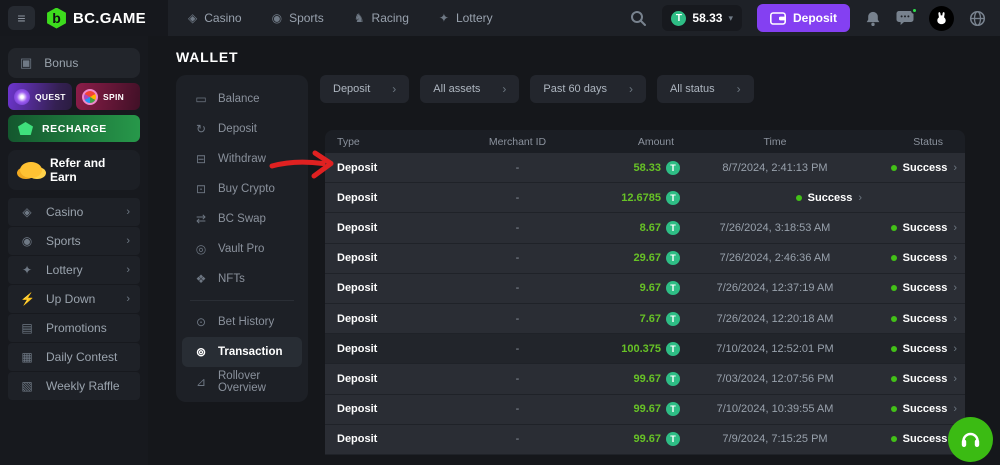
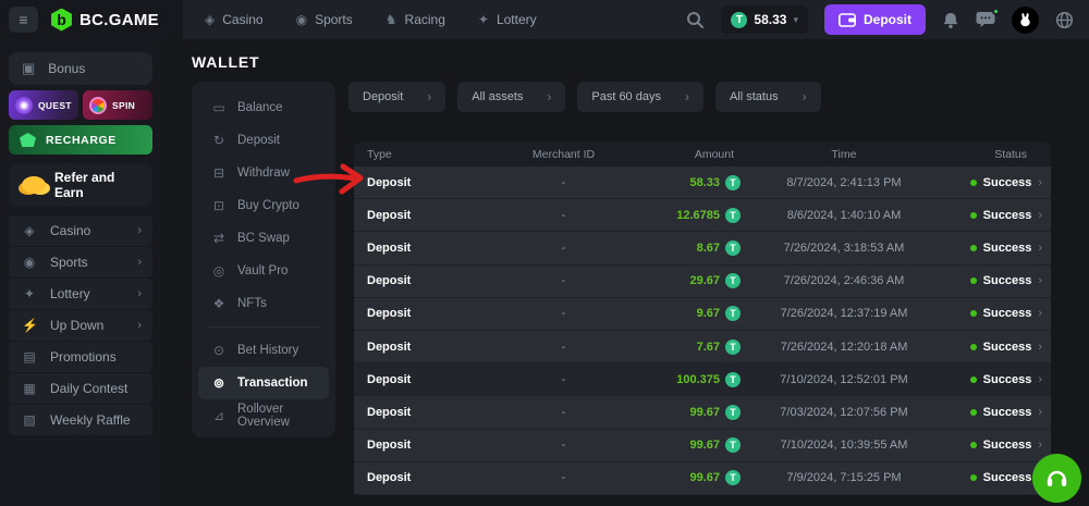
  ≡
  b
  BC.GAME
  ◈
  Casino
  ◉
  Sports
  ♞
  Racing
  ✦
  Lottery
  T
  58.33
  ▾
  Deposit
  ▣
  Bonus
  QUEST
  SPIN
  RECHARGE
  Refer and Earn
  ◈
  Casino
  ›
  ◉
  Sports
  ›
  ✦
  Lottery
  ›
  ⚡
  Up Down
  ›
  ▤
  Promotions
  ▦
  Daily Contest
  ▧
  Weekly Raffle
  WALLET
  ▭
  Balance
  ↻
  Deposit
  ⊟
  Withdraw
  ⊡
  Buy Crypto
  ⇄
  BC Swap
  ◎
  Vault Pro
  ❖
  NFTs
  ⊙
  Bet History
  ⊚
  Transaction
  ⊿
  Rollover Overview
  Deposit
  ›
  All assets
  ›
  Past 60 days
  ›
  All status
  ›
  Type
  Merchant ID
  Amount
  Time
  Status
  Deposit
  -
  58.33
  T
  8/7/2024, 2:41:13 PM
  Success
  ›
  Deposit
  -
  12.6785
  T
+ 8/6/2024, 1:40:10 AM
  Success
  ›
  Deposit
  -
  8.67
  T
  7/26/2024, 3:18:53 AM
  Success
  ›
  Deposit
  -
  29.67
  T
  7/26/2024, 2:46:36 AM
  Success
  ›
  Deposit
  -
  9.67
  T
  7/26/2024, 12:37:19 AM
  Success
  ›
  Deposit
  -
  7.67
  T
  7/26/2024, 12:20:18 AM
  Success
  ›
  Deposit
  -
  100.375
  T
  7/10/2024, 12:52:01 PM
  Success
  ›
  Deposit
  -
  99.67
  T
  7/03/2024, 12:07:56 PM
  Success
  ›
  Deposit
  -
  99.67
  T
  7/10/2024, 10:39:55 AM
  Success
  ›
  Deposit
  -
  99.67
  T
  7/9/2024, 7:15:25 PM
  Success
